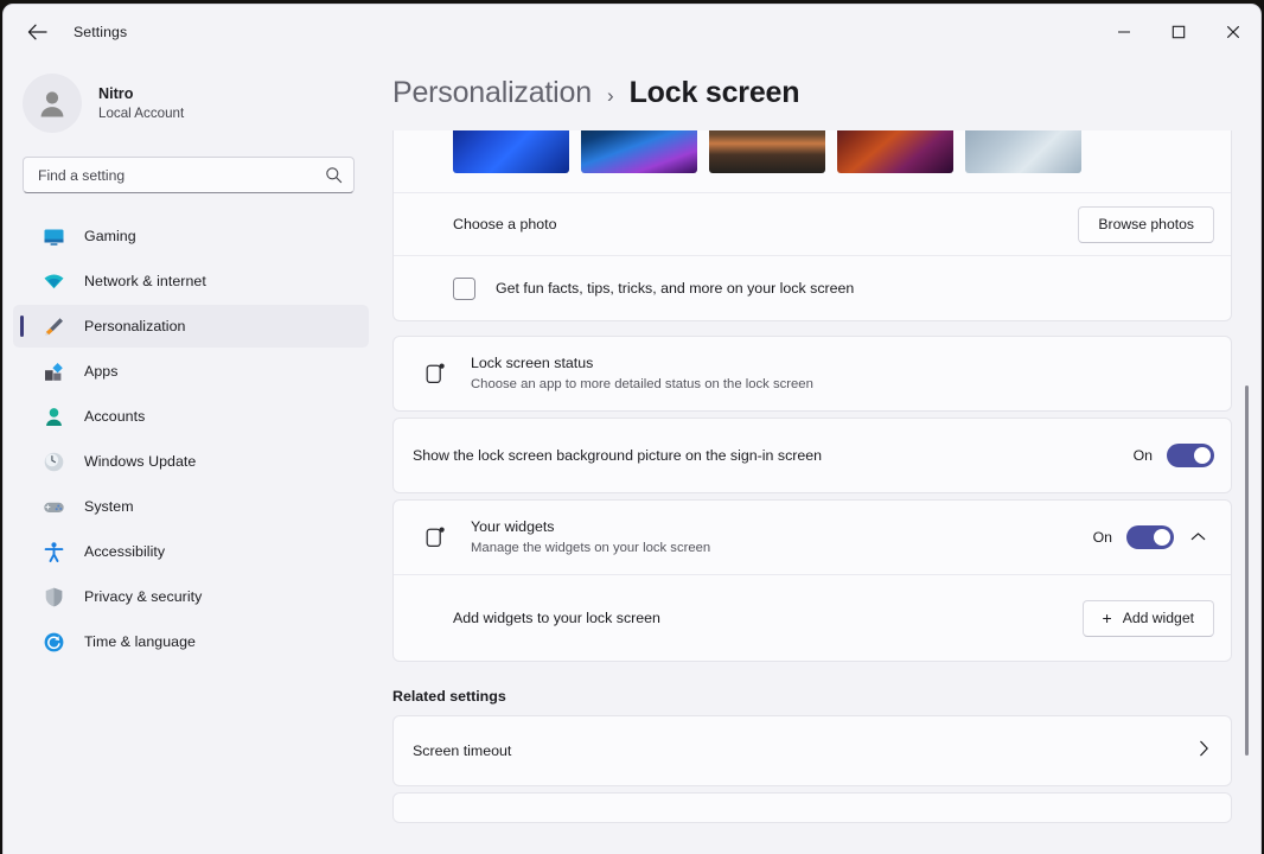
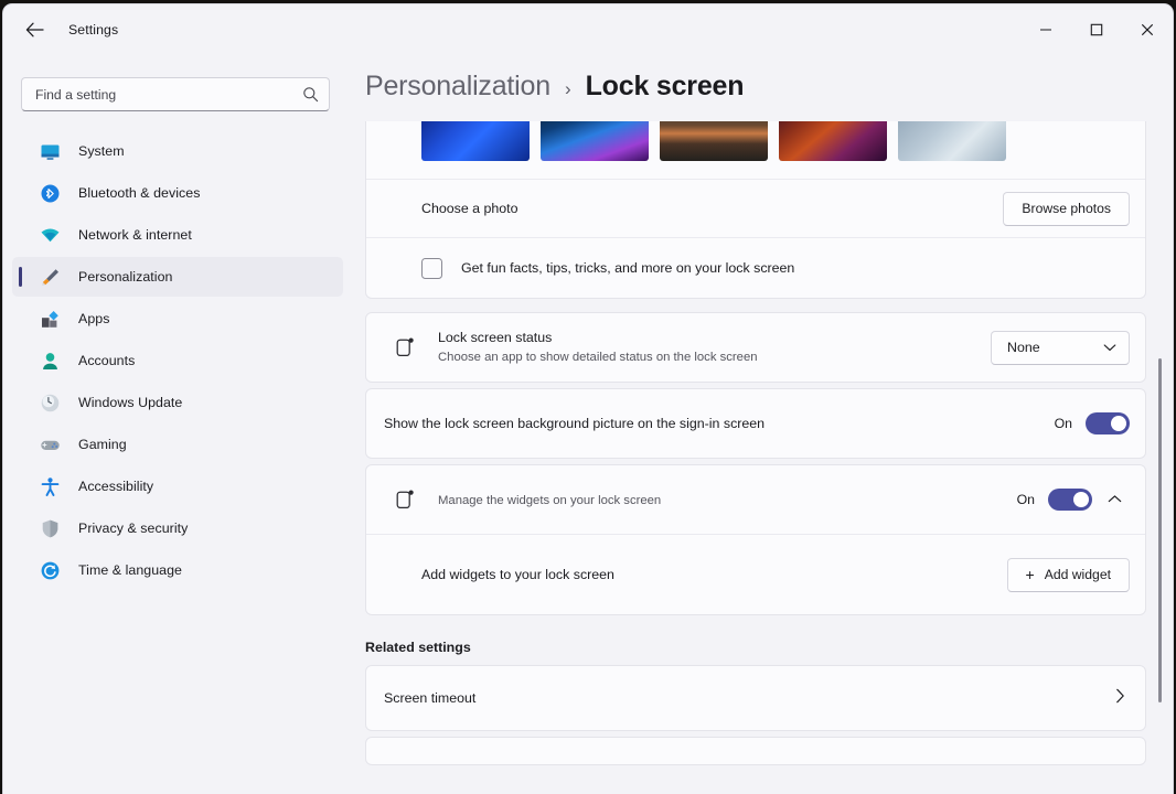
  Settings
- Nitro
- Local Account
  Find a setting
- Gaming
+ System
+ Bluetooth & devices
  Network & internet
  Personalization
  Apps
  Accounts
  Windows Update
- System
+ Gaming
  Accessibility
  Privacy & security
  Time & language
  Personalization
  ›
  Lock screen
  Choose a photo
  Browse photos
  Get fun facts, tips, tricks, and more on your lock screen
  Lock screen status
- Choose an app to more detailed status on the lock screen
+ Choose an app to show detailed status on the lock screen
+ None
  Show the lock screen background picture on the sign-in screen
  On
- Your widgets
  Manage the widgets on your lock screen
  On
  Add widgets to your lock screen
  +
  Add widget
  Related settings
  Screen timeout
